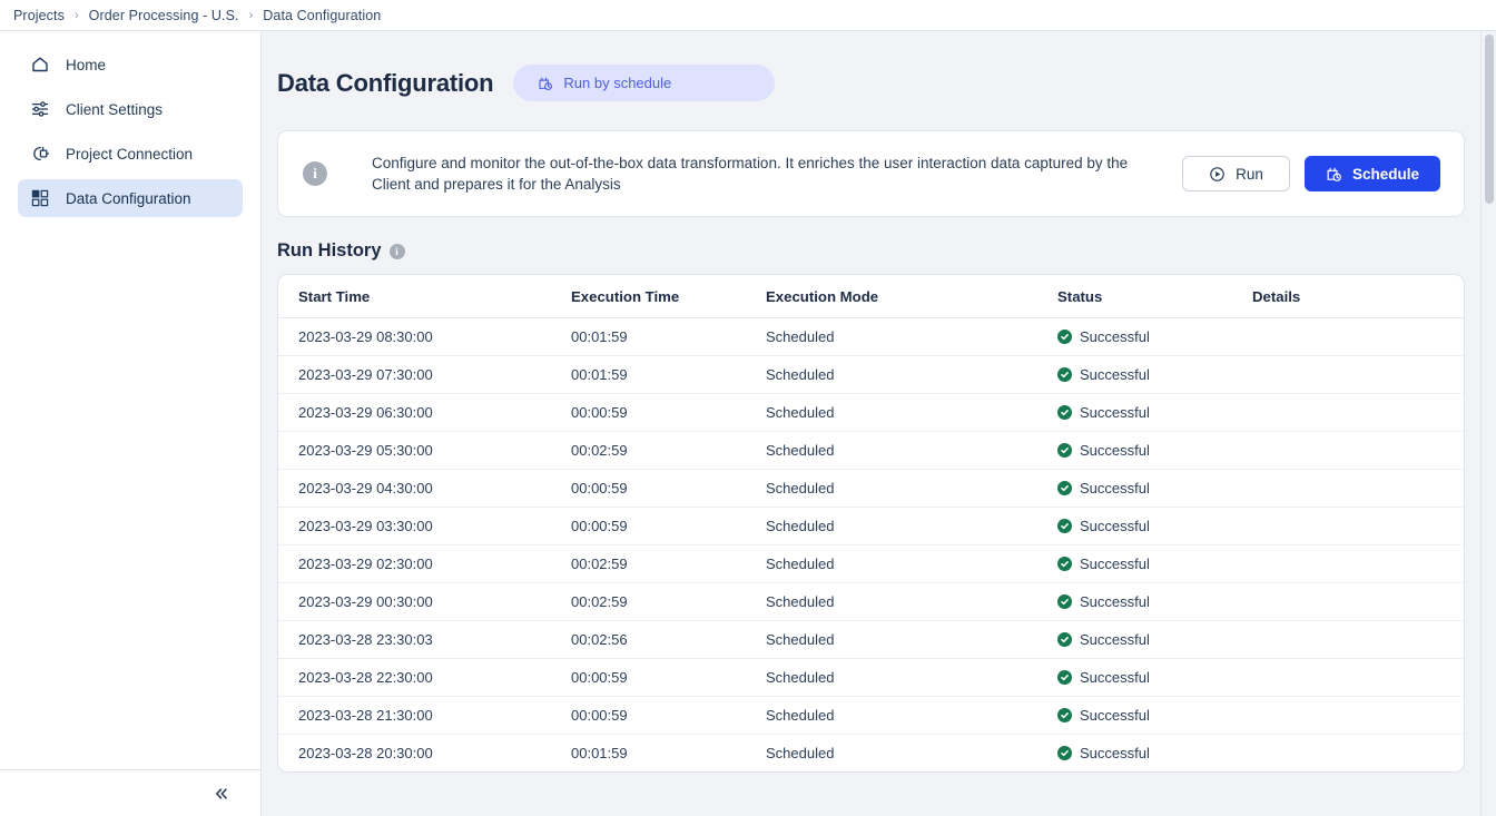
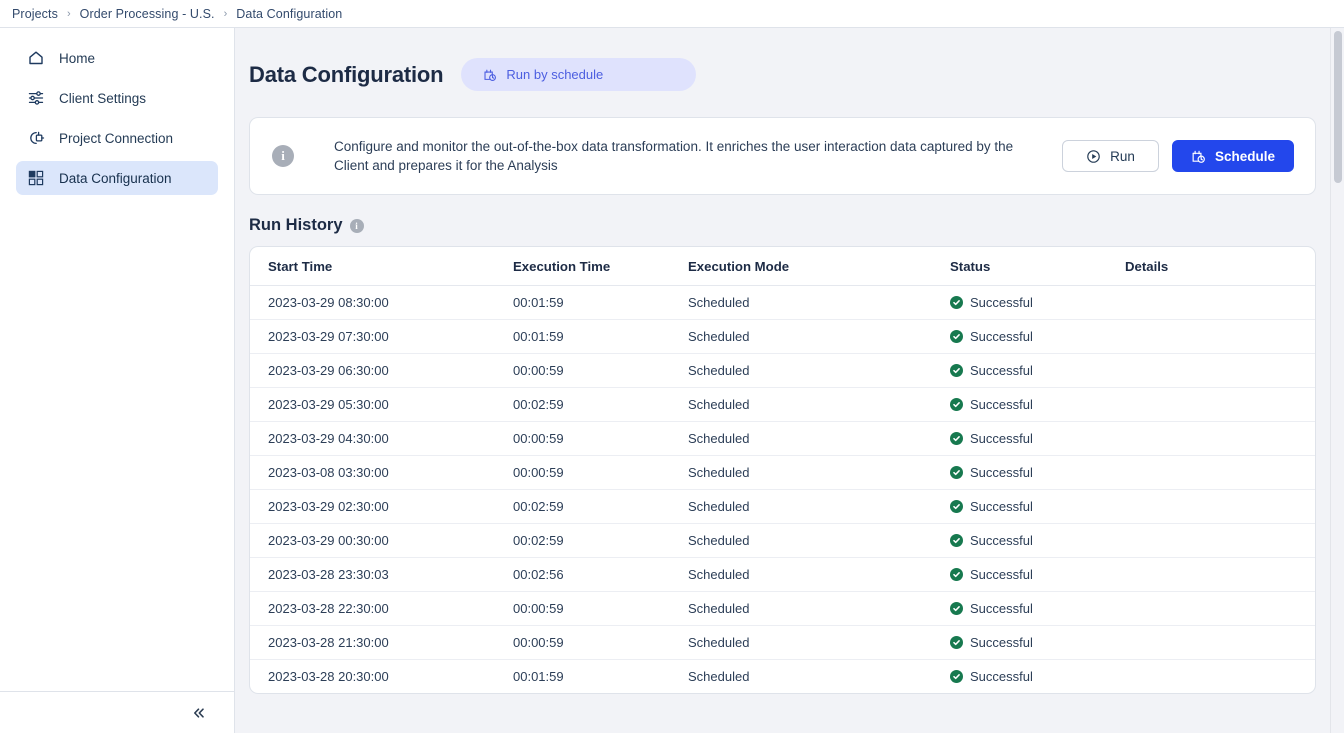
  Projects
  ›
  Order Processing - U.S.
  ›
  Data Configuration
  Home
  Client Settings
  Project Connection
  Data Configuration
  Data Configuration
  Run by schedule
  i
  Configure and monitor the out-of-the-box data transformation. It enriches the user interaction data captured by the Client and prepares it for the Analysis
  Run
  Schedule
  Run History
  i
  Start Time	Execution Time	Execution Mode	Status	Details
  2023-03-29 08:30:00	00:01:59	Scheduled	Successful
  2023-03-29 07:30:00	00:01:59	Scheduled	Successful
  2023-03-29 06:30:00	00:00:59	Scheduled	Successful
  2023-03-29 05:30:00	00:02:59	Scheduled	Successful
  2023-03-29 04:30:00	00:00:59	Scheduled	Successful
- 2023-03-29 03:30:00	00:00:59	Scheduled	Successful
+ 2023-03-08 03:30:00	00:00:59	Scheduled	Successful
  2023-03-29 02:30:00	00:02:59	Scheduled	Successful
  2023-03-29 00:30:00	00:02:59	Scheduled	Successful
  2023-03-28 23:30:03	00:02:56	Scheduled	Successful
  2023-03-28 22:30:00	00:00:59	Scheduled	Successful
  2023-03-28 21:30:00	00:00:59	Scheduled	Successful
  2023-03-28 20:30:00	00:01:59	Scheduled	Successful
